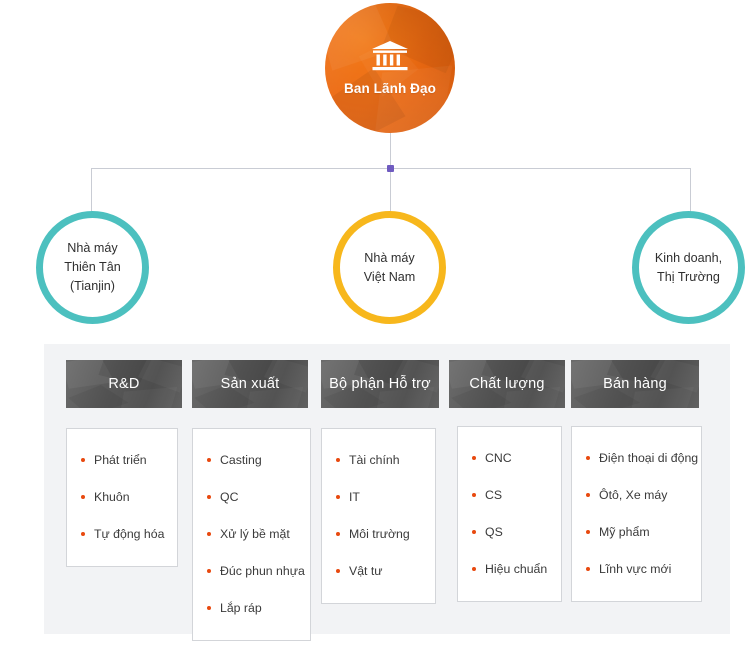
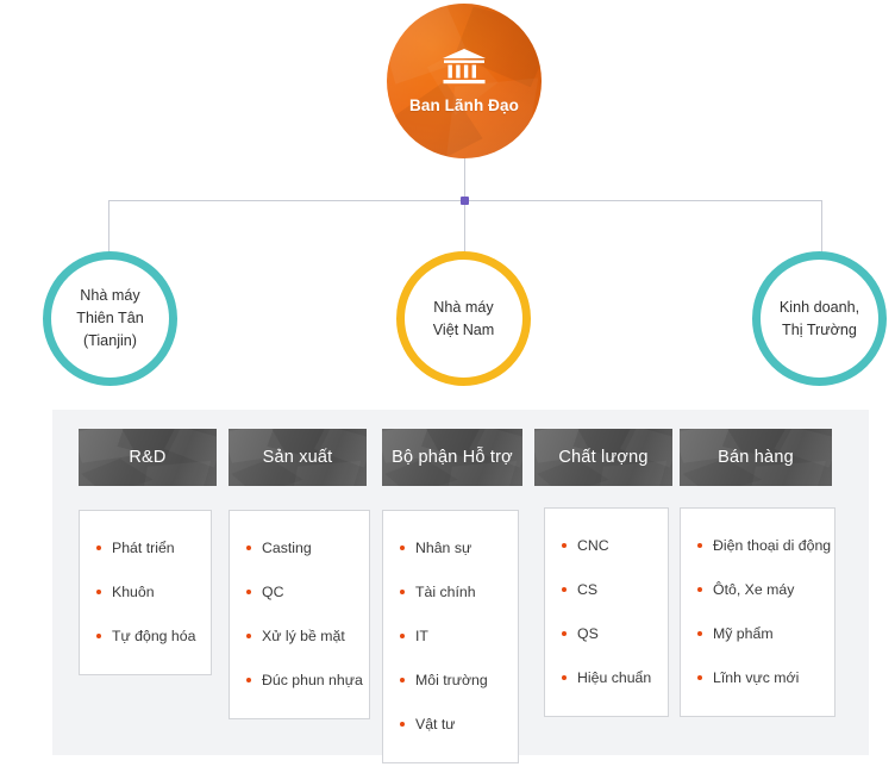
  Ban Lãnh Đạo
  Nhà máy
  Thiên Tân
  (Tianjin)
  Nhà máy
  Việt Nam
  Kinh doanh,
  Thị Trường
  R&D
  Phát triển
  Khuôn
  Tự động hóa
  Sản xuất
  Casting
  QC
  Xử lý bề mặt
  Đúc phun nhựa
- Lắp ráp
  Bộ phận Hỗ trợ
+ Nhân sự
  Tài chính
  IT
  Môi trường
  Vật tư
  Chất lượng
  CNC
  CS
  QS
  Hiệu chuẩn
  Bán hàng
  Điện thoại di động
  Ôtô, Xe máy
  Mỹ phẩm
  Lĩnh vực mới
